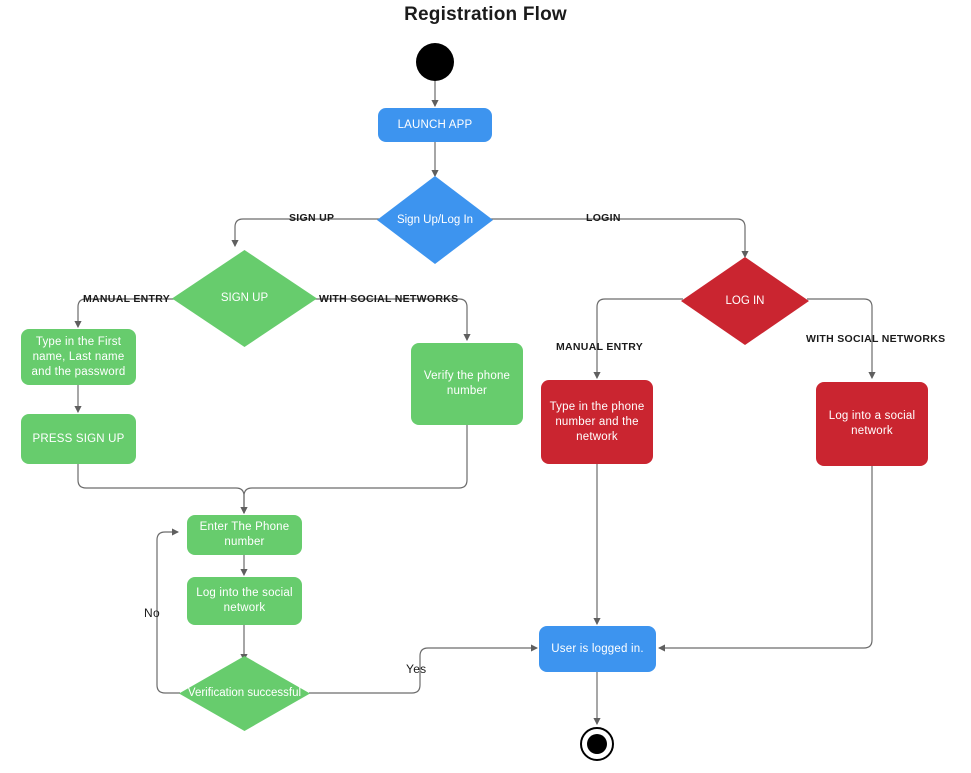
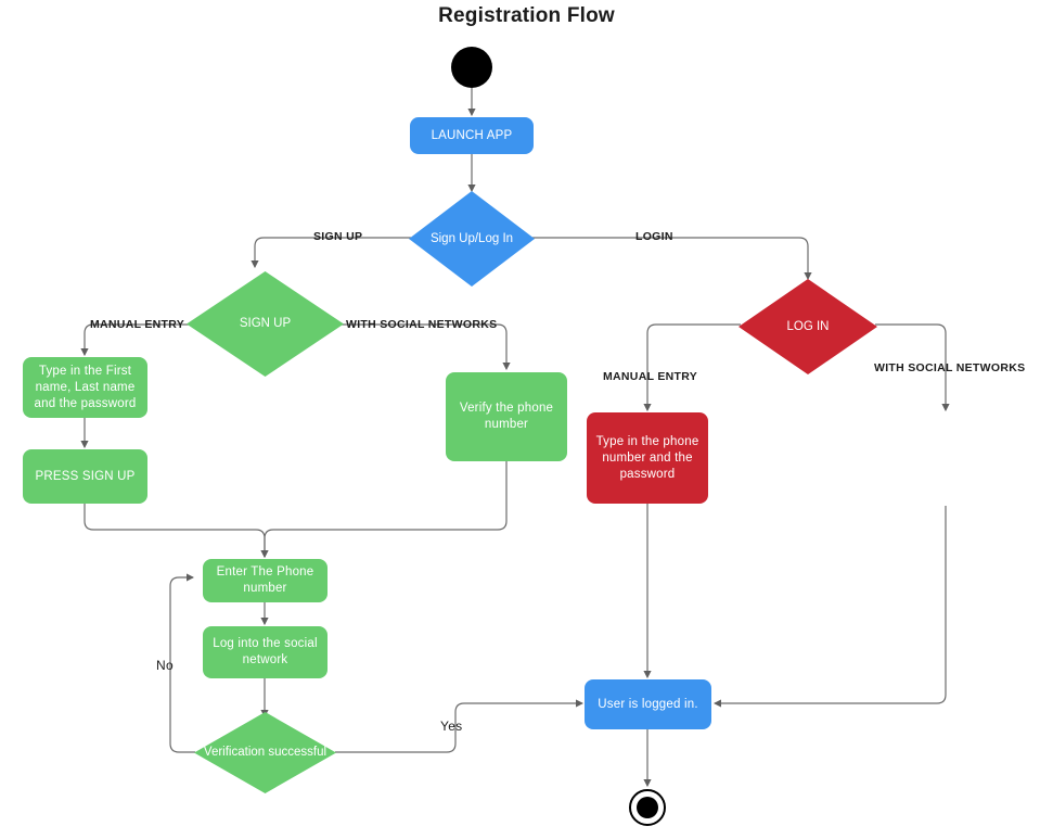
  Registration Flow
  LAUNCH APP
  Sign Up/Log In
  SIGN UP
  LOG IN
  Type in the First name, Last name and the password
  PRESS SIGN UP
  Verify the phone number
  Enter The Phone number
  Log into the social network
  Verification successful
- Type in the phone number and the network
+ Type in the phone number and the password
- Log into a social network
  User is logged in.
  SIGN UP
  LOGIN
  MANUAL ENTRY
  WITH SOCIAL NETWORKS
  MANUAL ENTRY
  WITH SOCIAL NETWORKS
  No
  Yes
